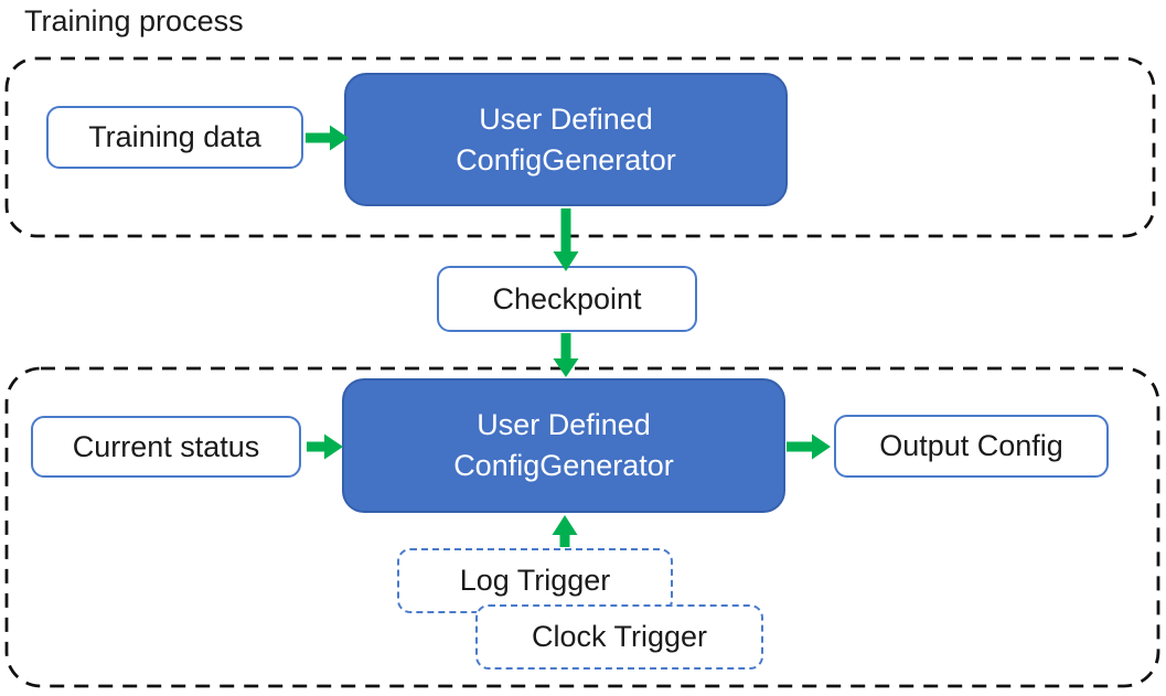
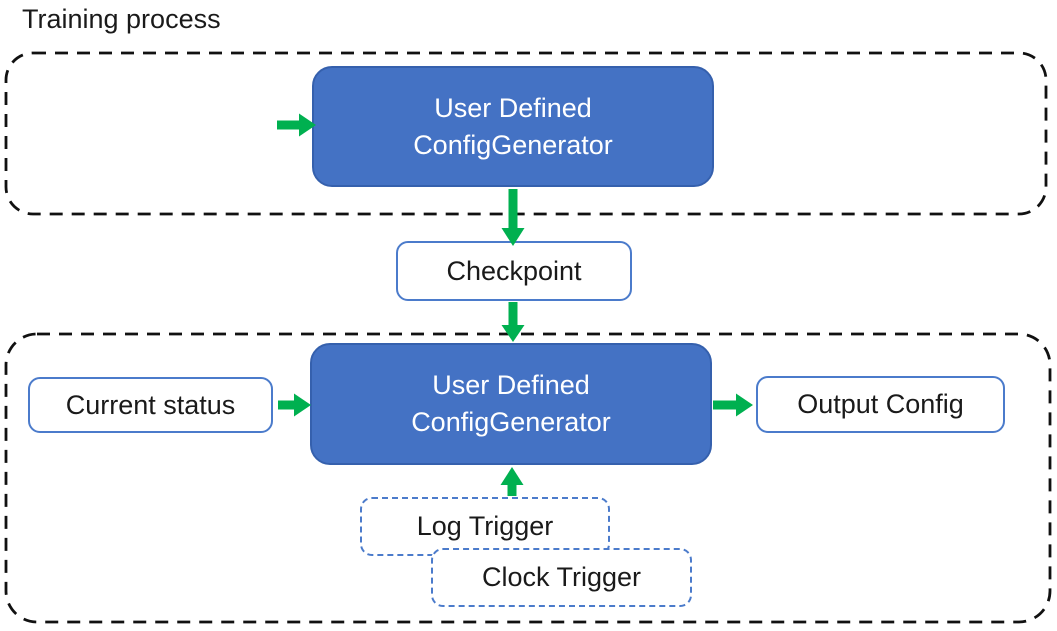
  Training process
- Training data
  User Defined
  ConfigGenerator
  Checkpoint
  Current status
  User Defined
  ConfigGenerator
  Output Config
  Log Trigger
  Clock Trigger
